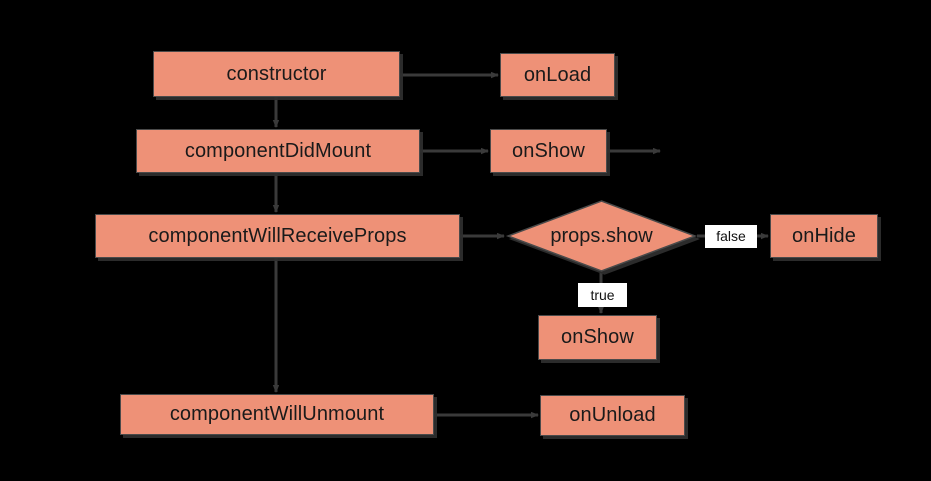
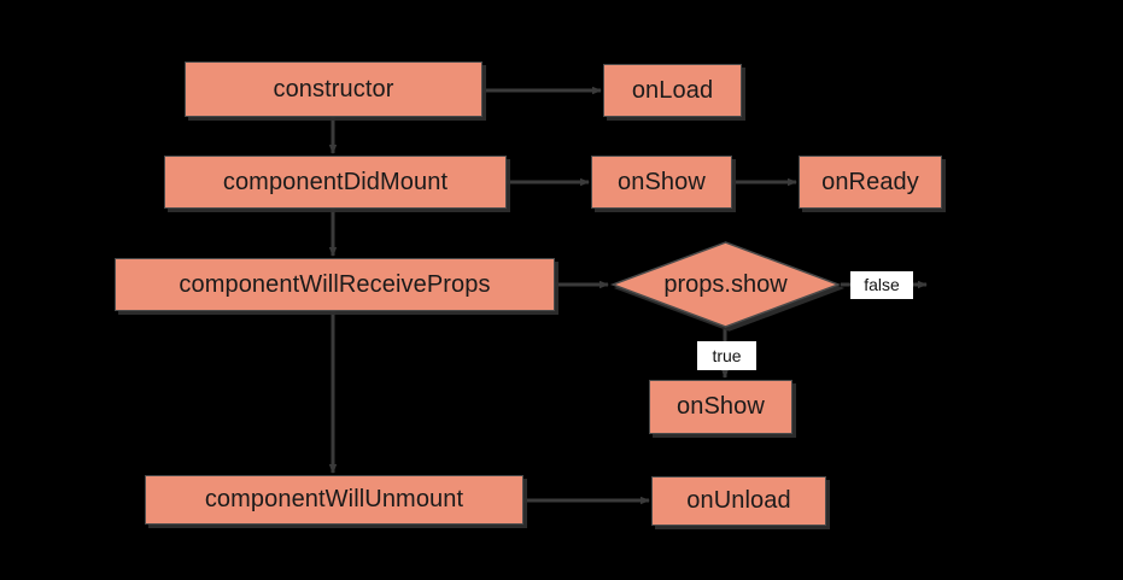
  constructor
  onLoad
  componentDidMount
  onShow
+ onReady
  componentWillReceiveProps
  props.show
- onHide
  onShow
  componentWillUnmount
  onUnload
  false
  true
